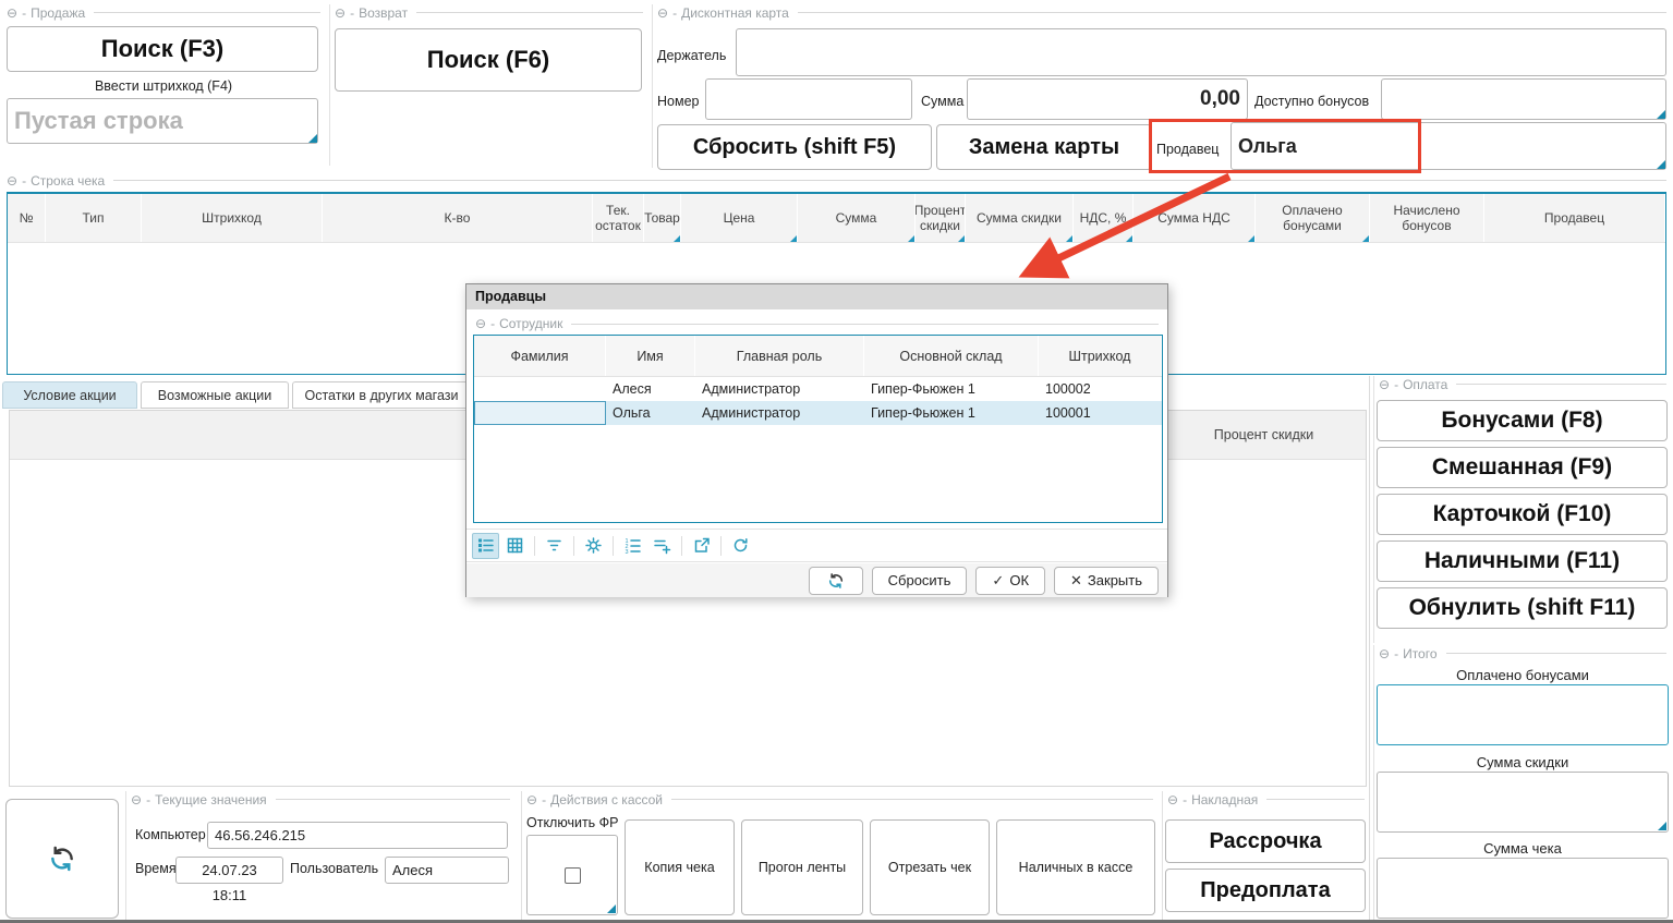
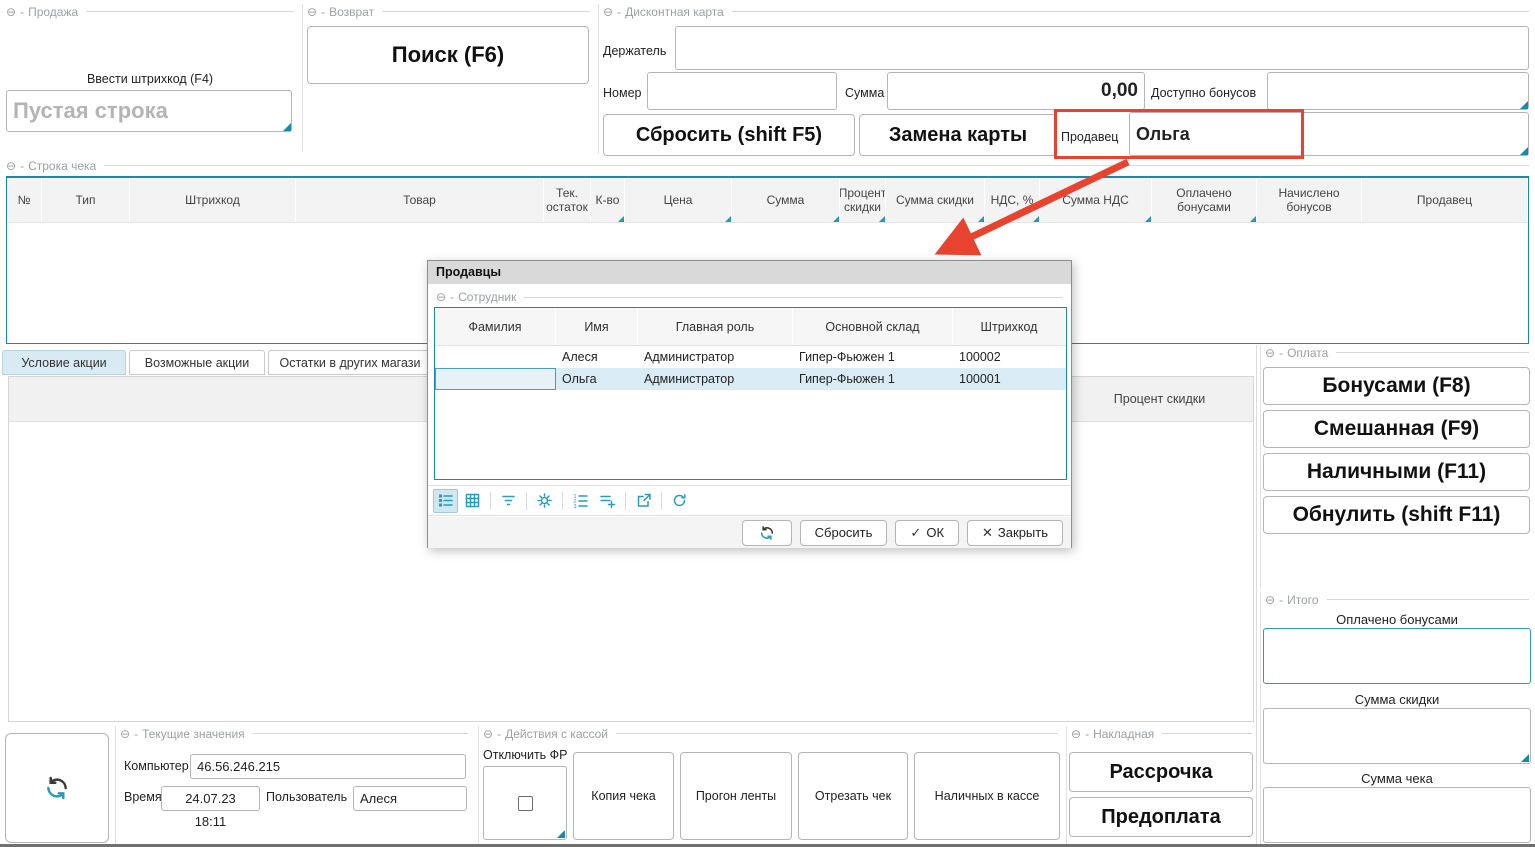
  ⊖
  -
  Продажа
- Поиск (F3)
  Ввести штрихкод (F4)
  Пустая строка
  ⊖
  -
  Возврат
  Поиск (F6)
  ⊖
  -
  Дисконтная карта
  Держатель
  Номер
  Сумма
  0,00
  Доступно бонусов
  Сбросить (shift F5)
  Замена карты
  Продавец
  Ольга
  ⊖
  -
  Строка чека
  №
  Тип
  Штрихкод
- К-во
+ Товар
  Тек. остаток
- Товар
+ К-во
  Цена
  Сумма
  Процент скидки
  Сумма скидки
  НДС, %
  Сумма НДС
  Оплачено бонусами
  Начислено бонусов
  Продавец
  Условие акции
  Возможные акции
  Остатки в других магази
  Процент скидки
  ⊖
  -
  Оплата
  Бонусами (F8)
  Смешанная (F9)
- Карточкой (F10)
  Наличными (F11)
  Обнулить (shift F11)
  ⊖
  -
  Итого
  Оплачено бонусами
  Сумма скидки
  Сумма чека
  ⊖
  -
  Текущие значения
  Компьютер
  46.56.246.215
  Время
  24.07.23 18:11
  Пользователь
  Алеся
  ⊖
  -
  Действия с кассой
  Отключить ФР
  Копия чека
  Прогон ленты
  Отрезать чек
  Наличных в кассе
  ⊖
  -
  Накладная
  Рассрочка
  Предоплата
  Продавцы
  ⊖
  -
  Сотрудник
  Фамилия
  Имя
  Главная роль
  Основной склад
  Штрихкод
  Алеся
  Администратор
  Гипер-Фьюжен 1
  100002
  Ольга
  Администратор
  Гипер-Фьюжен 1
  100001
  Сбросить
  ✓
  ОК
  ✕
  Закрыть
